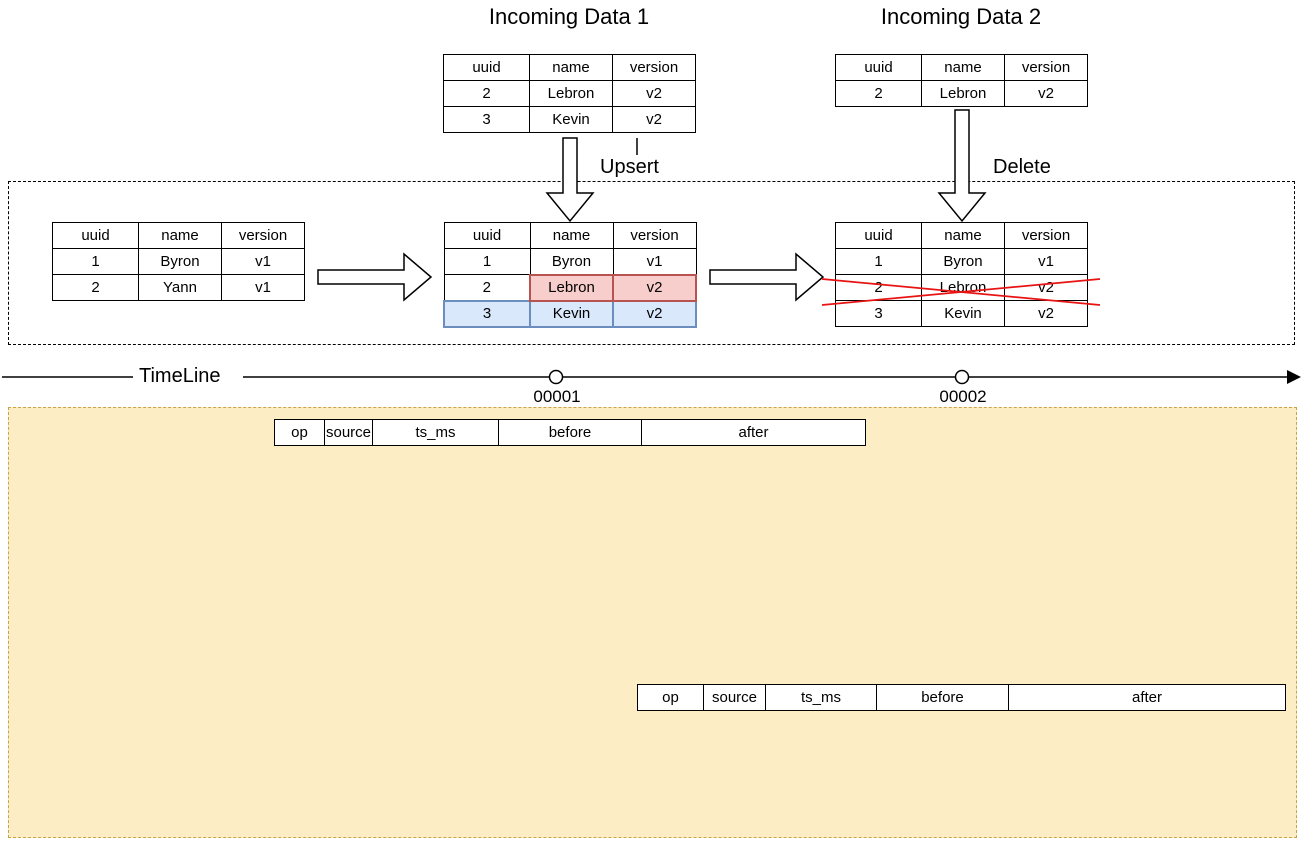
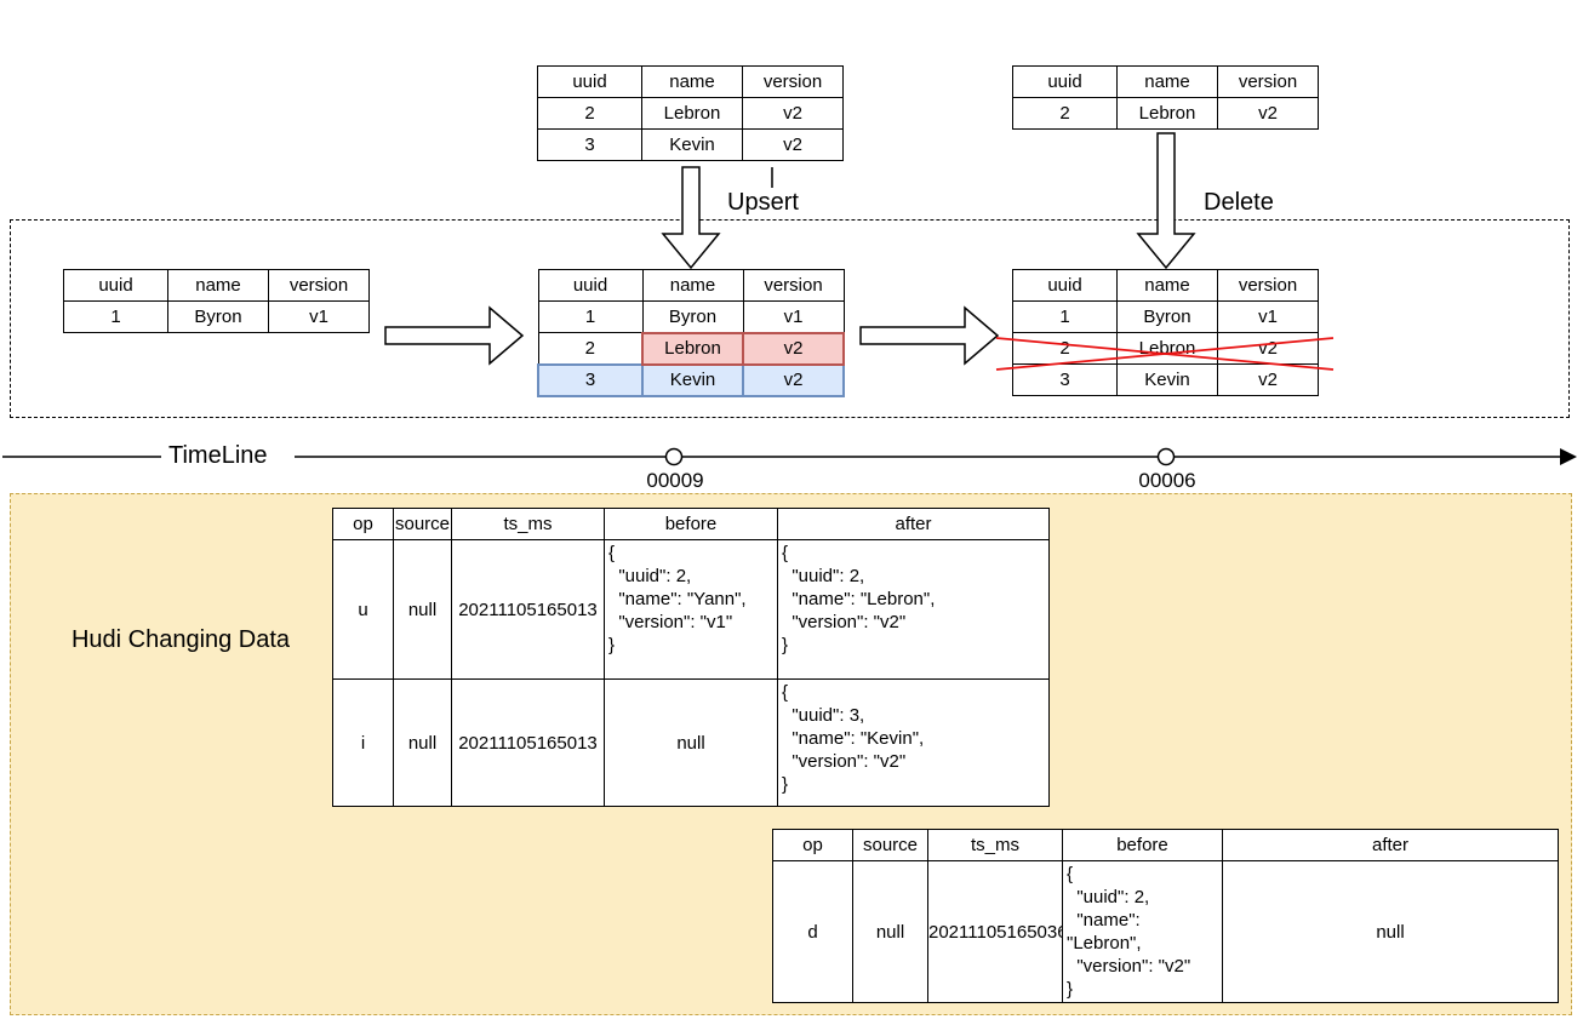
- Incoming Data 1
- Incoming Data 2
  uuid	name	version
  2	Lebron	v2
  3	Kevin	v2
  uuid	name	version
  2	Lebron	v2
  Upsert
  Delete
  uuid	name	version
  1	Byron	v1
- 2	Yann	v1
  uuid	name	version
  1	Byron	v1
  2	Lebron	v2
  3	Kevin	v2
  uuid	name	version
  1	Byron	v1
  2	Lebron	v2
  3	Kevin	v2
  TimeLine
- 00001
+ 00009
- 00002
+ 00006
+ Hudi Changing Data
  op	source	ts_ms	before	after
+ u	null	20211105165013	{ "uuid": 2, "name": "Yann", "version": "v1" }	{ "uuid": 2, "name": "Lebron", "version": "v2" }
+ i	null	20211105165013	null	{ "uuid": 3, "name": "Kevin", "version": "v2" }
  op	source	ts_ms	before	after
+ d	null	20211105165036	{ "uuid": 2, "name": "Lebron", "version": "v2" }	null
